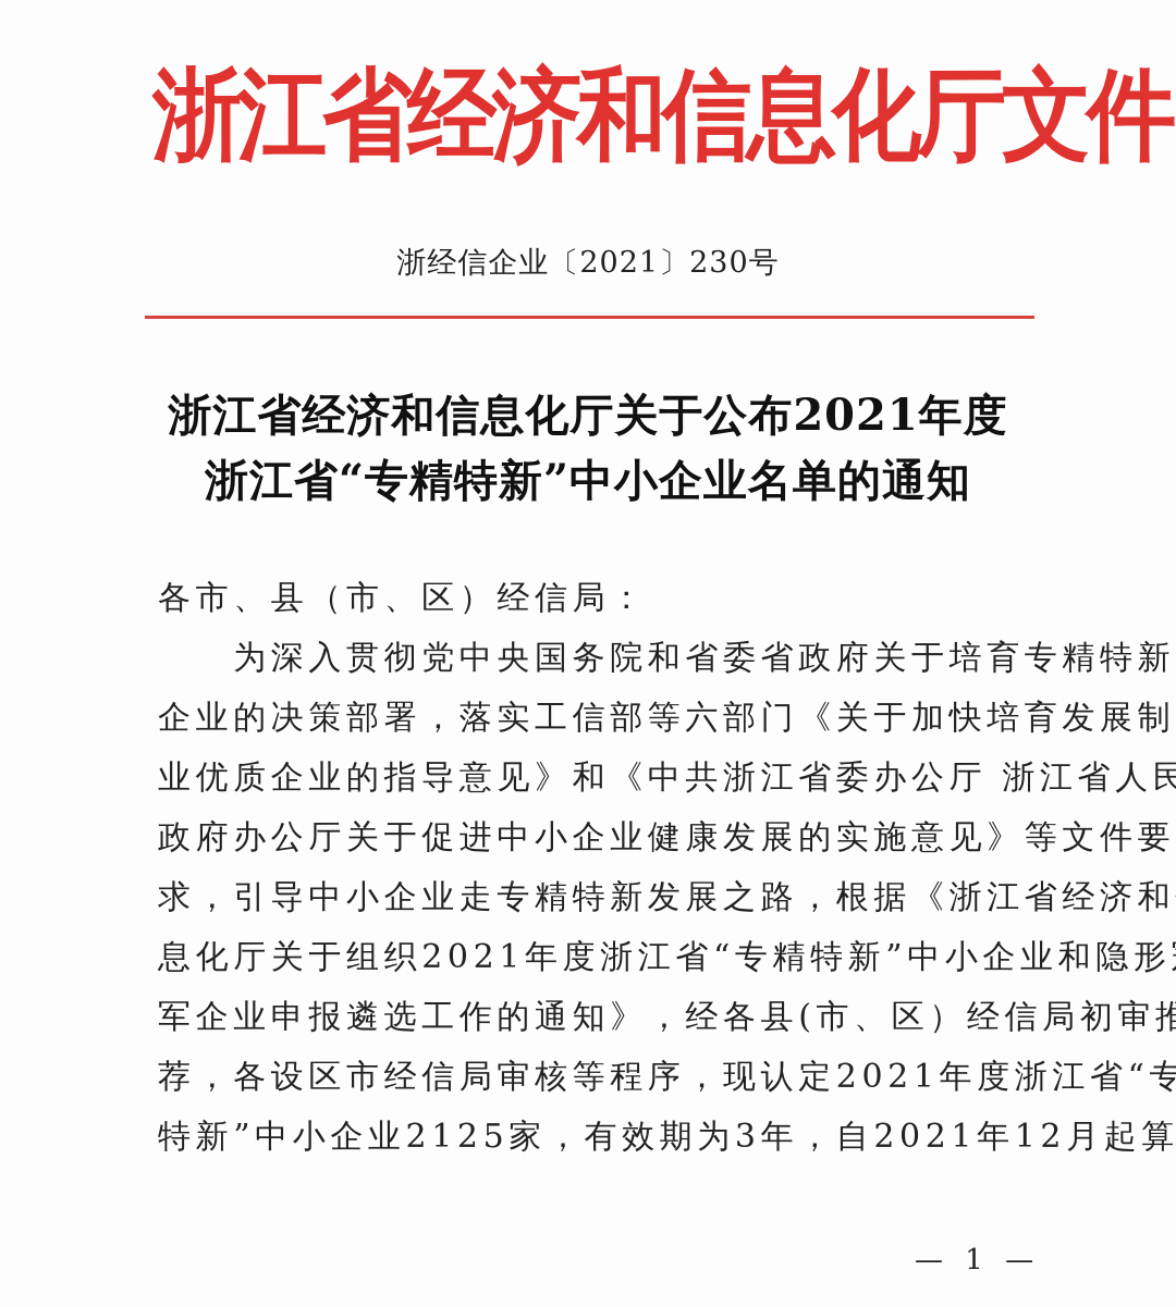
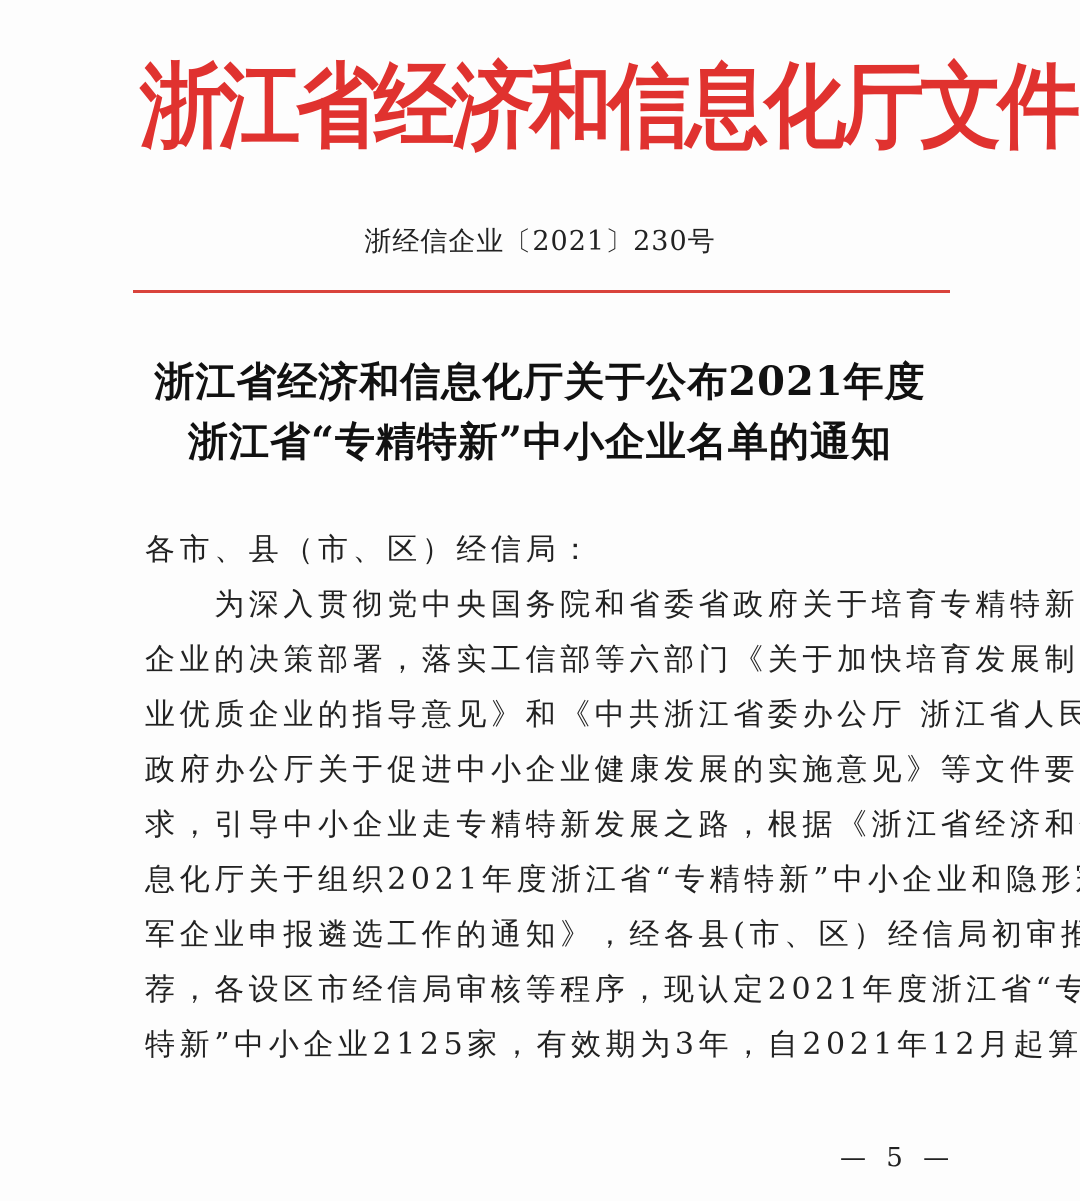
  浙江省经济和信息化厅文件
  浙经信企业〔2021〕230号
  浙江省经济和信息化厅关于公布2021年度
  浙江省“专精特新”中小企业名单的通知
  各市、县（市、区）经信局：
  为深入贯彻党中央国务院和省委省政府关于培育专精特新
  企业的决策部署，落实工信部等六部门《关于加快培育发展制
  业优质企业的指导意见》和《中共浙江省委办公厅 浙江省人民
  政府办公厅关于促进中小企业健康发展的实施意见》等文件要
  求，引导中小企业走专精特新发展之路，根据《浙江省经济和
  息化厅关于组织2021年度浙江省“专精特新”中小企业和隐形
  军企业申报遴选工作的通知》，经各县(市、区）经信局初审推
  荐，各设区市经信局审核等程序，现认定2021年度浙江省“专
  特新”中小企业2125家，有效期为3年，自2021年12月起算
- — 1 —
+ — 5 —
